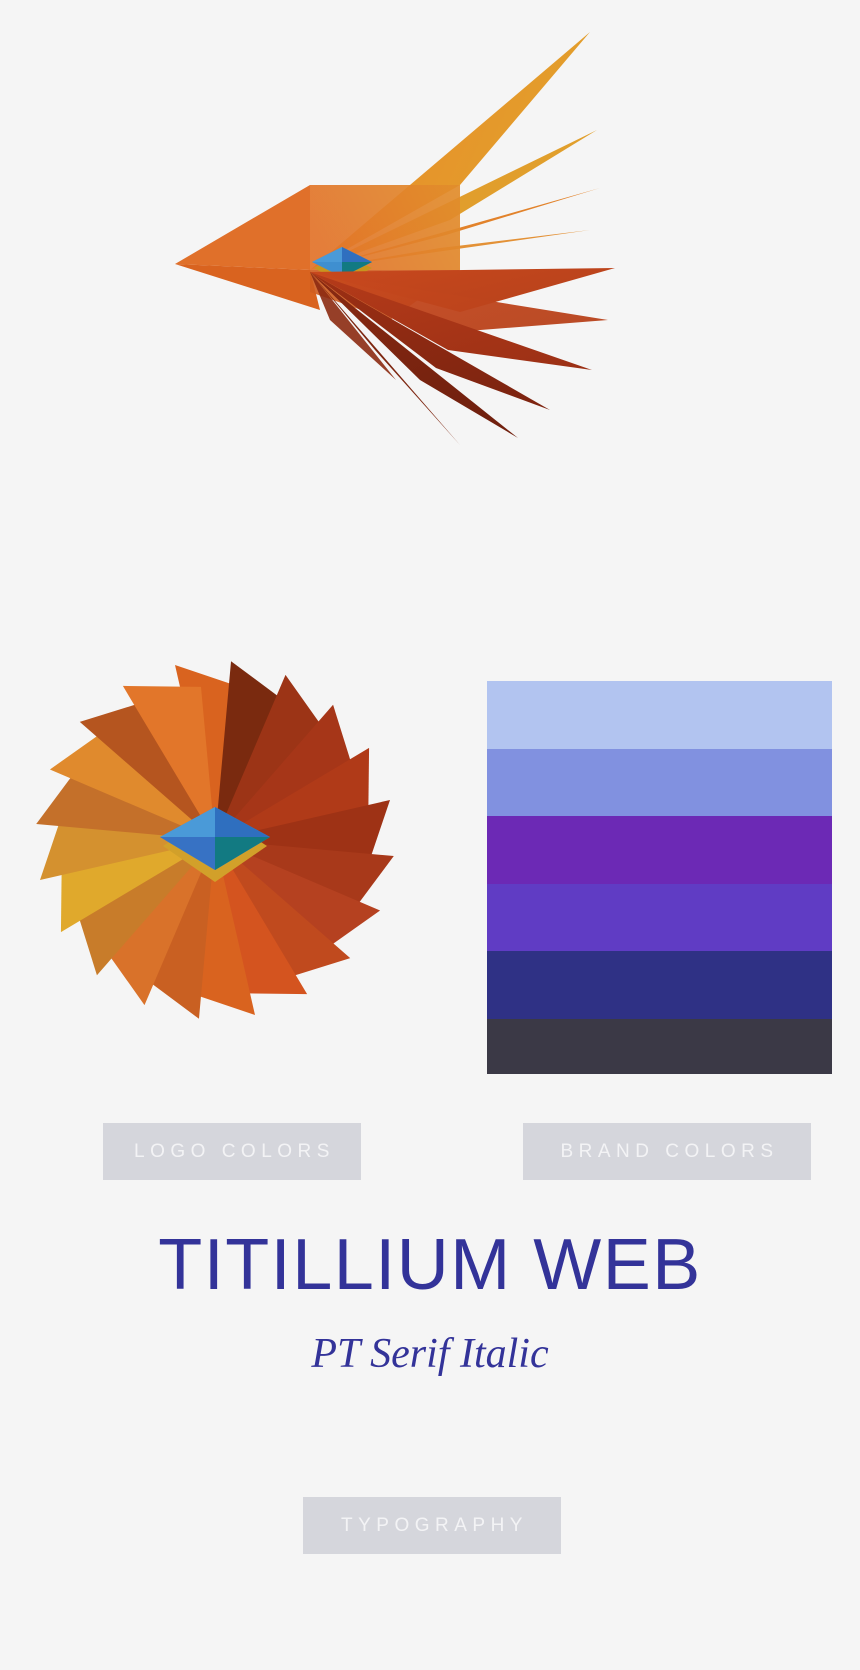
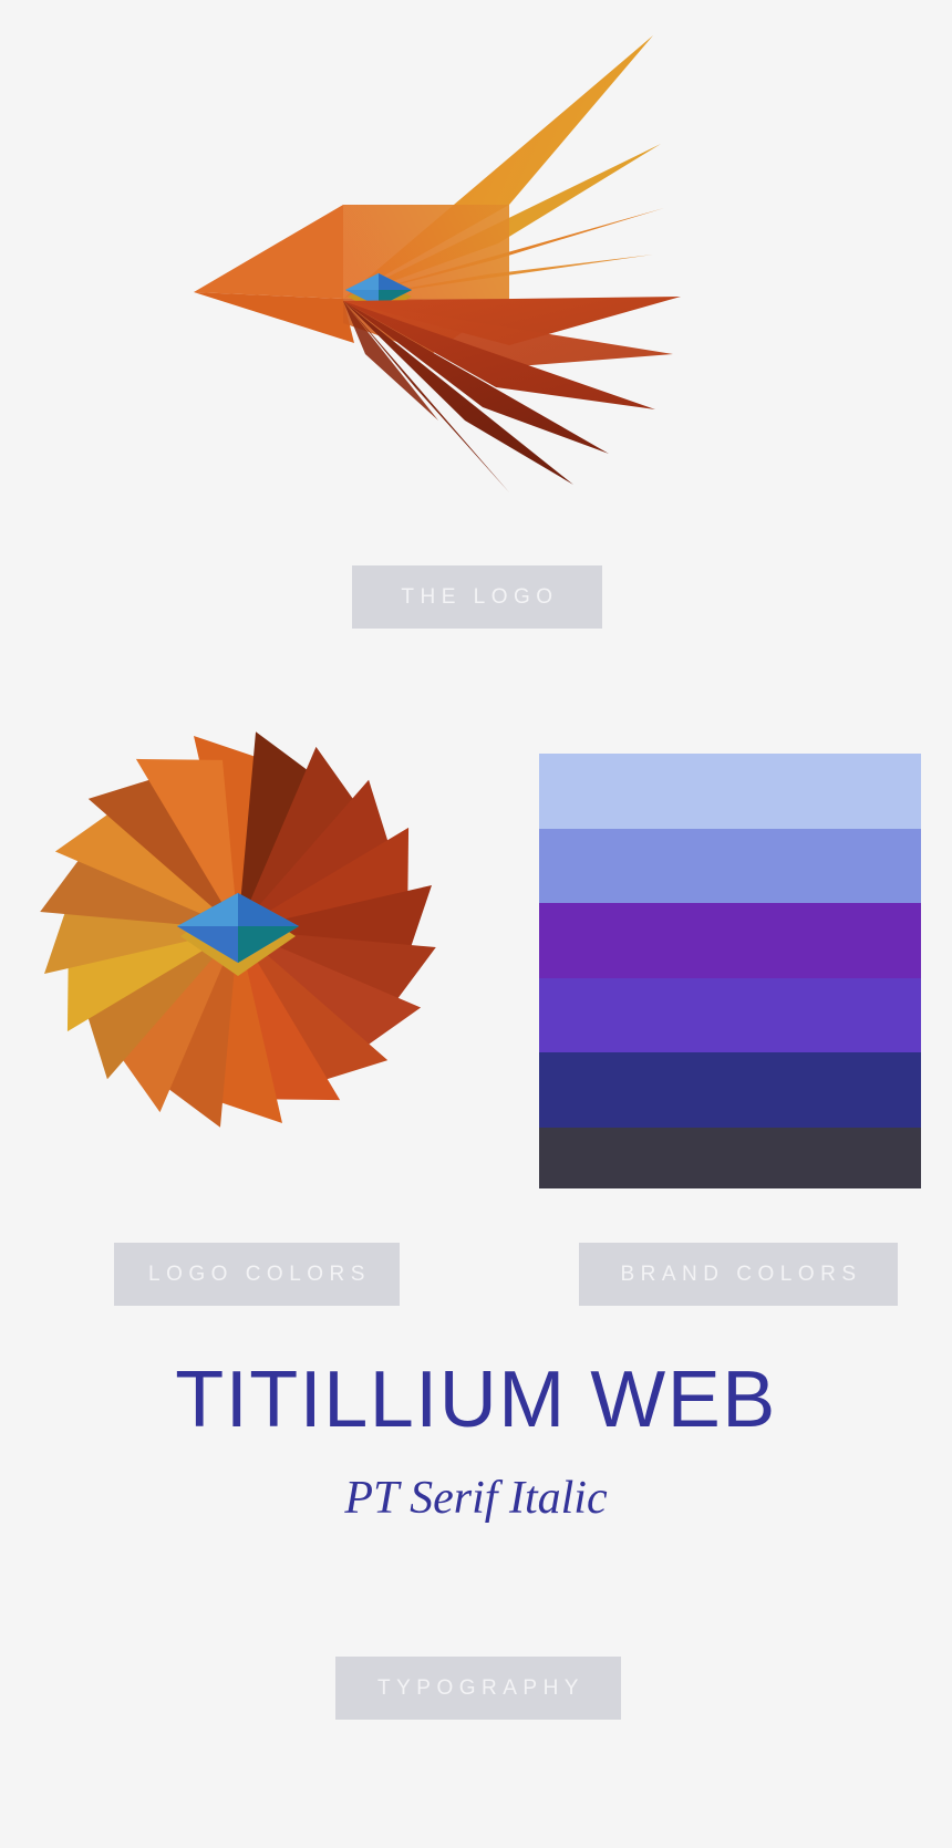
+ THE LOGO
  LOGO COLORS
  BRAND COLORS
  TITILLIUM WEB
  PT Serif Italic
  TYPOGRAPHY
